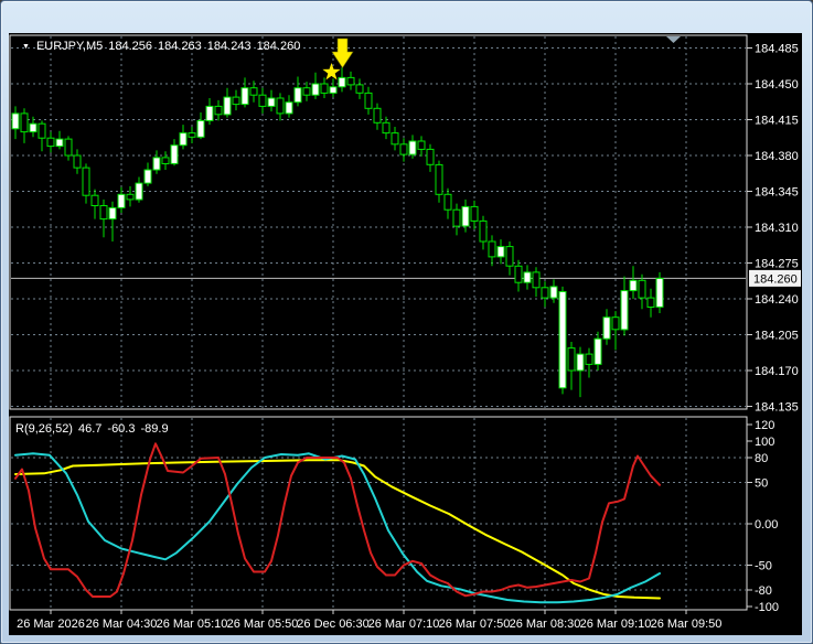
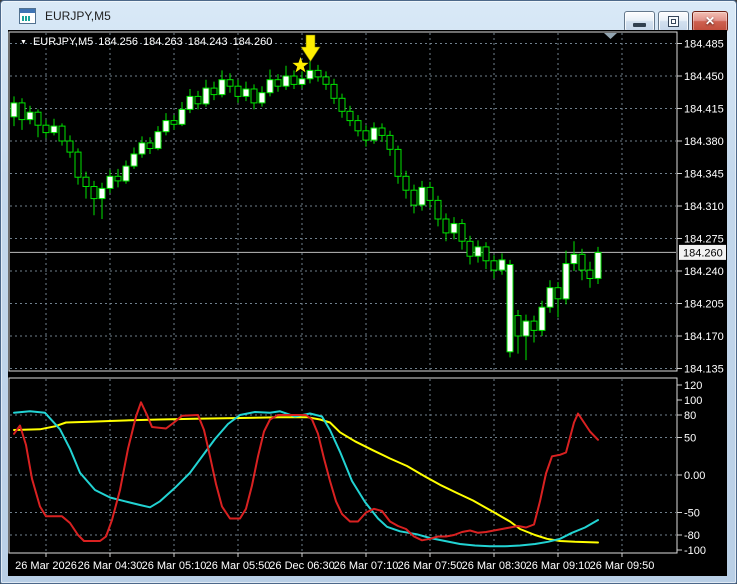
+ EURJPY,M5
+ ✕
  26 Mar 2026
  26 Mar 04:30
  26 Mar 05:10
  26 Mar 05:50
  26 Dec 06:30
  26 Mar 07:10
  26 Mar 07:50
  26 Mar 08:30
  26 Mar 09:10
  26 Mar 09:50
  184.485
  184.450
  184.415
  184.380
  184.345
  184.310
  184.275
  184.240
  184.205
  184.170
  184.135
  120
  100
  80
  50
  0.00
  -50
  -80
  -100
  184.260
  EURJPY,M5 184.256 184.263 184.243 184.260
- R(9,26,52) 46.7 -60.3 -89.9
